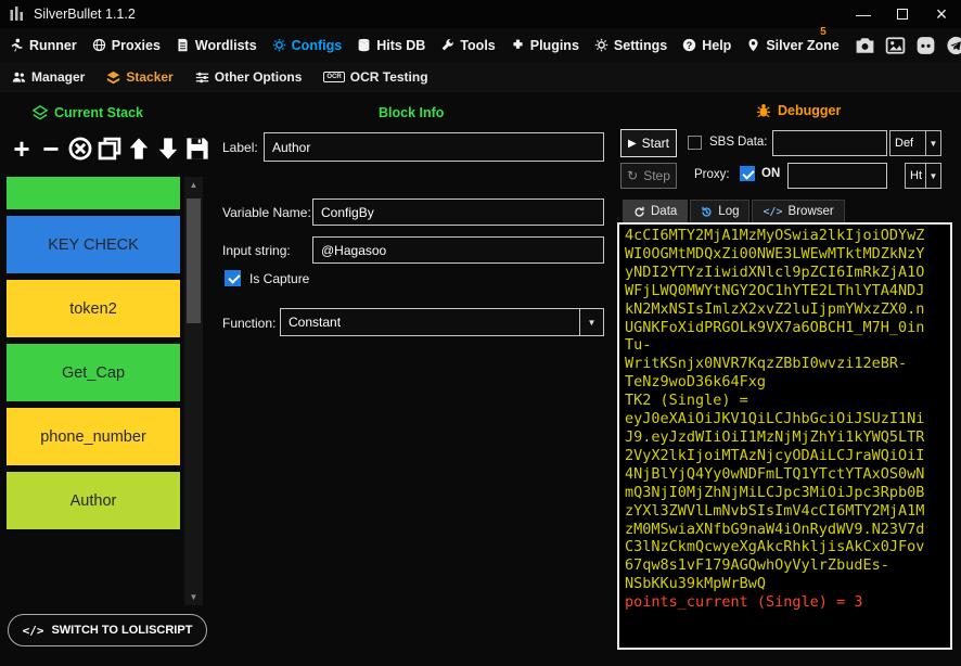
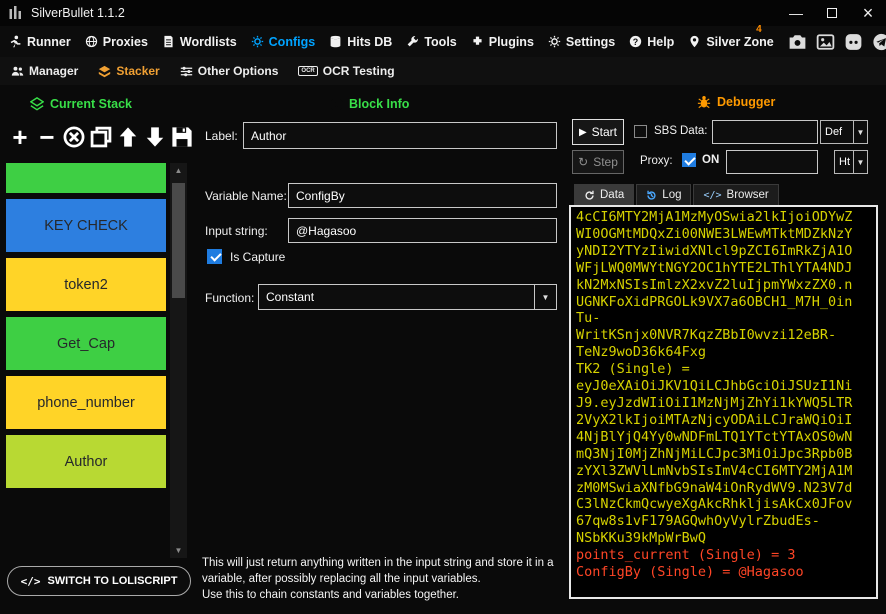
  SilverBullet 1.1.2
  —
  ×
  Runner
  Proxies
  Wordlists
  Configs
  Hits DB
  Tools
  Plugins
  Settings
  ?
  Help
- 5
+ 4
  Silver Zone
  Manager
  Stacker
  Other Options
  OCR Testing
  Current Stack
  Block Info
  Debugger
  +
  −
  KEY CHECK
  token2
  Get_Cap
  phone_number
  Author
  ▲
  ▼
  </>
  SWITCH TO LOLISCRIPT
  Label:
  Author
  Variable Name:
  ConfigBy
  Input string:
  @Hagasoo
  Is Capture
  Function:
  Constant
  ▼
+ This will just return anything written in the input string and store it in a variable, after possibly replacing all the input variables.
+ Use this to chain constants and variables together.
  ▶
  Start
  SBS
  Data:
  Def
  ▼
  ↻
  Step
  Proxy:
  ON
  Ht
  ▼
  Data
  Log
  </>
  Browser
  4cCI6MTY2MjA1MzMyOSwia2lkIjoiODYwZ
  WI0OGMtMDQxZi00NWE3LWEwMTktMDZkNzY
  yNDI2YTYzIiwidXNlcl9pZCI6ImRkZjA1O
  WFjLWQ0MWYtNGY2OC1hYTE2LThlYTA4NDJ
  kN2MxNSIsImlzX2xvZ2luIjpmYWxzZX0.n
  UGNKFoXidPRGOLk9VX7a6OBCH1_M7H_0in
  Tu-
  WritKSnjx0NVR7KqzZBbI0wvzi12eBR-
  TeNz9woD36k64Fxg
  TK2 (Single) =
  eyJ0eXAiOiJKV1QiLCJhbGciOiJSUzI1Ni
  J9.eyJzdWIiOiI1MzNjMjZhYi1kYWQ5LTR
  2VyX2lkIjoiMTAzNjcyODAiLCJraWQiOiI
  4NjBlYjQ4Yy0wNDFmLTQ1YTctYTAxOS0wN
  mQ3NjI0MjZhNjMiLCJpc3MiOiJpc3Rpb0B
  zYXl3ZWVlLmNvbSIsImV4cCI6MTY2MjA1M
  zM0MSwiaXNfbG9naW4iOnRydWV9.N23V7d
  C3lNzCkmQcwyeXgAkcRhkljisAkCx0JFov
  67qw8s1vF179AGQwhOyVylrZbudEs-
  NSbKKu39kMpWrBwQ
  points_current (Single) = 3
+ ConfigBy (Single) = @Hagasoo
